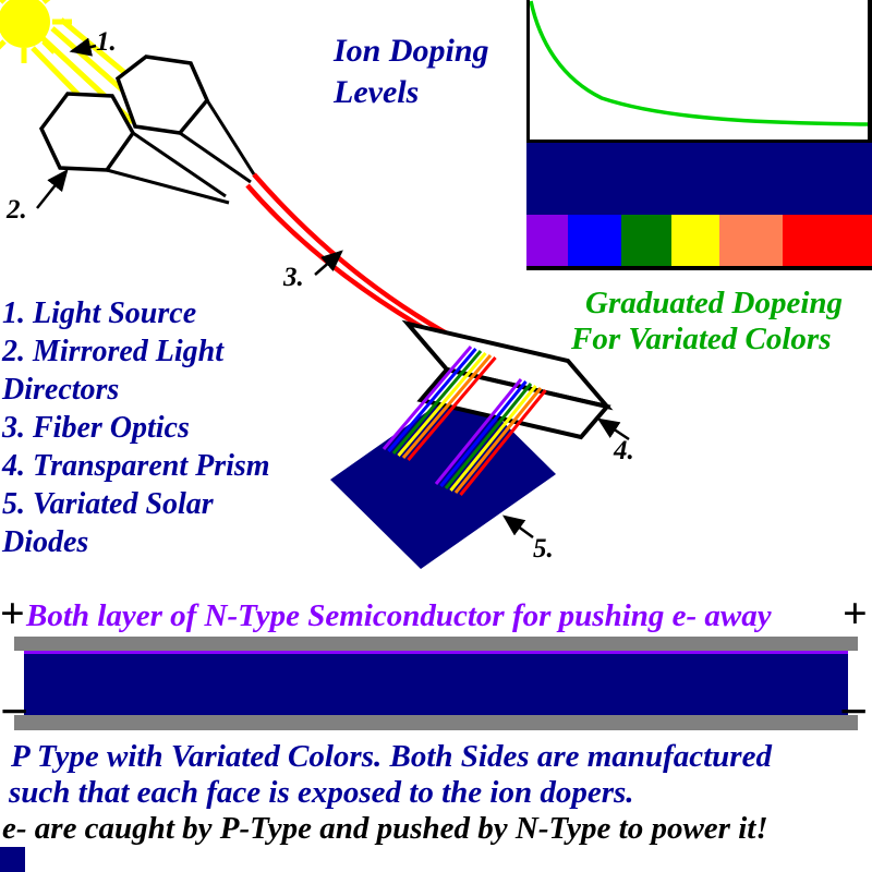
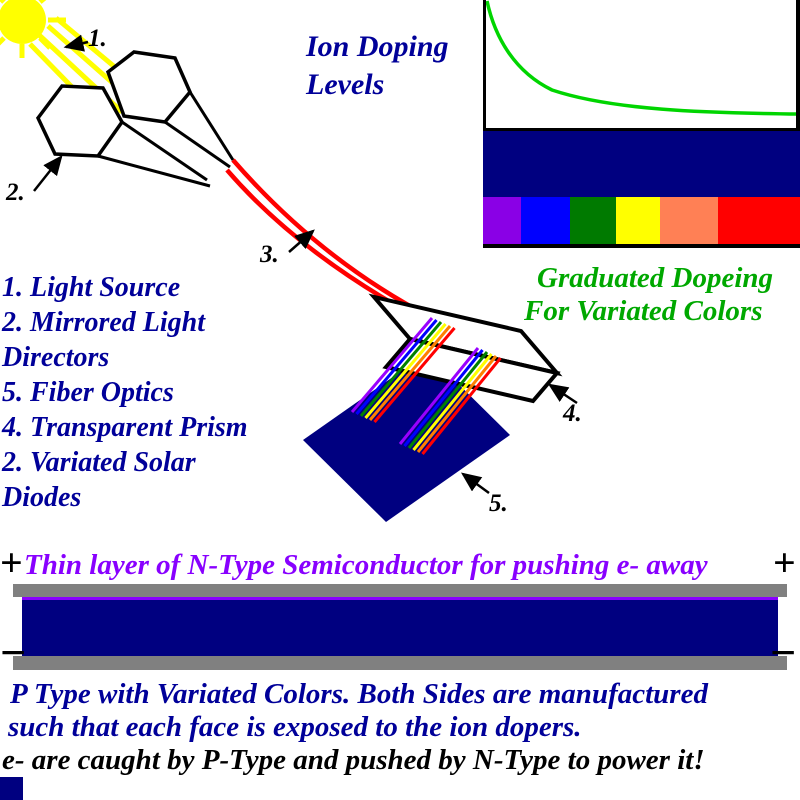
  Ion Doping
  Levels
  Graduated Dopeing
  For Variated Colors
  1. Light Source
  2. Mirrored Light
  Directors
- 3. Fiber Optics
+ 5. Fiber Optics
  4. Transparent Prism
- 5. Variated Solar
+ 2. Variated Solar
  Diodes
  1.
  2.
  3.
  4.
  5.
- Both layer of N-Type Semiconductor for pushing e- away
+ Thin layer of N-Type Semiconductor for pushing e- away
  +
  +
  −
  −
  P Type with Variated Colors. Both Sides are manufactured
  such that each face is exposed to the ion dopers.
  e- are caught by P-Type and pushed by N-Type to power it!
